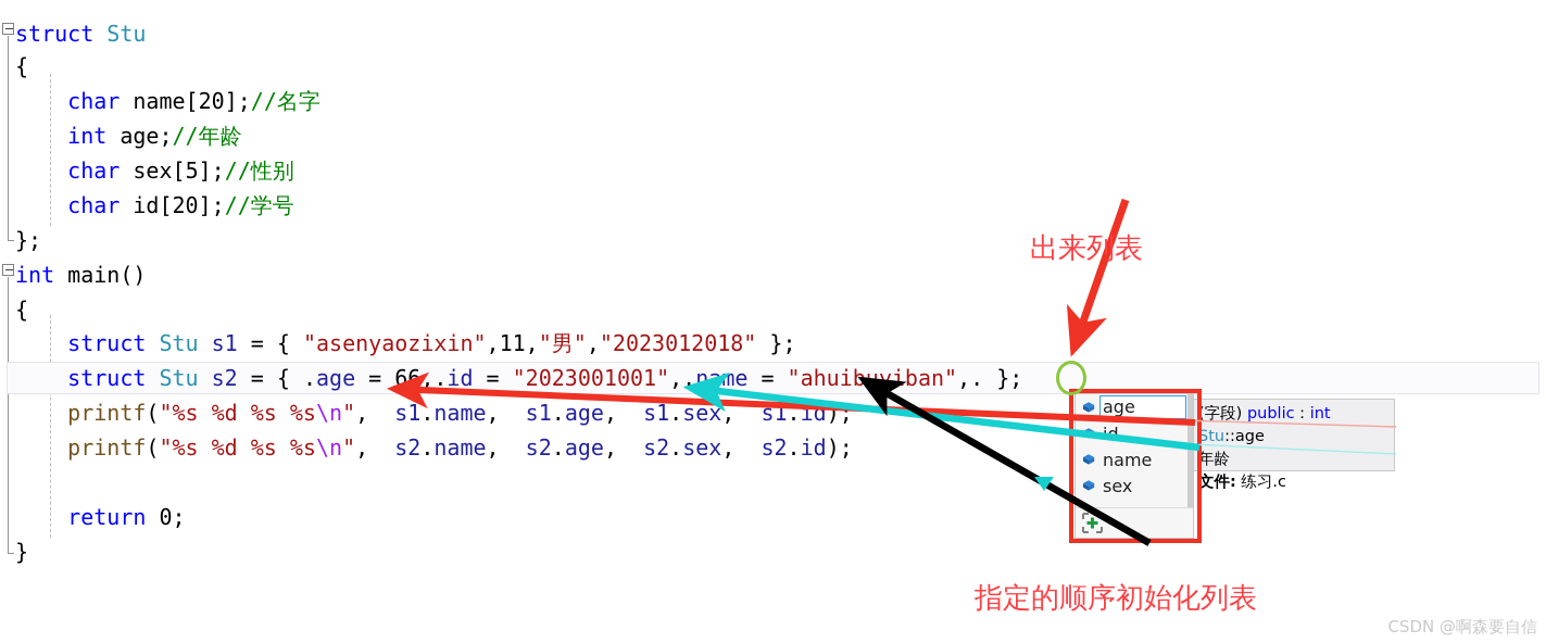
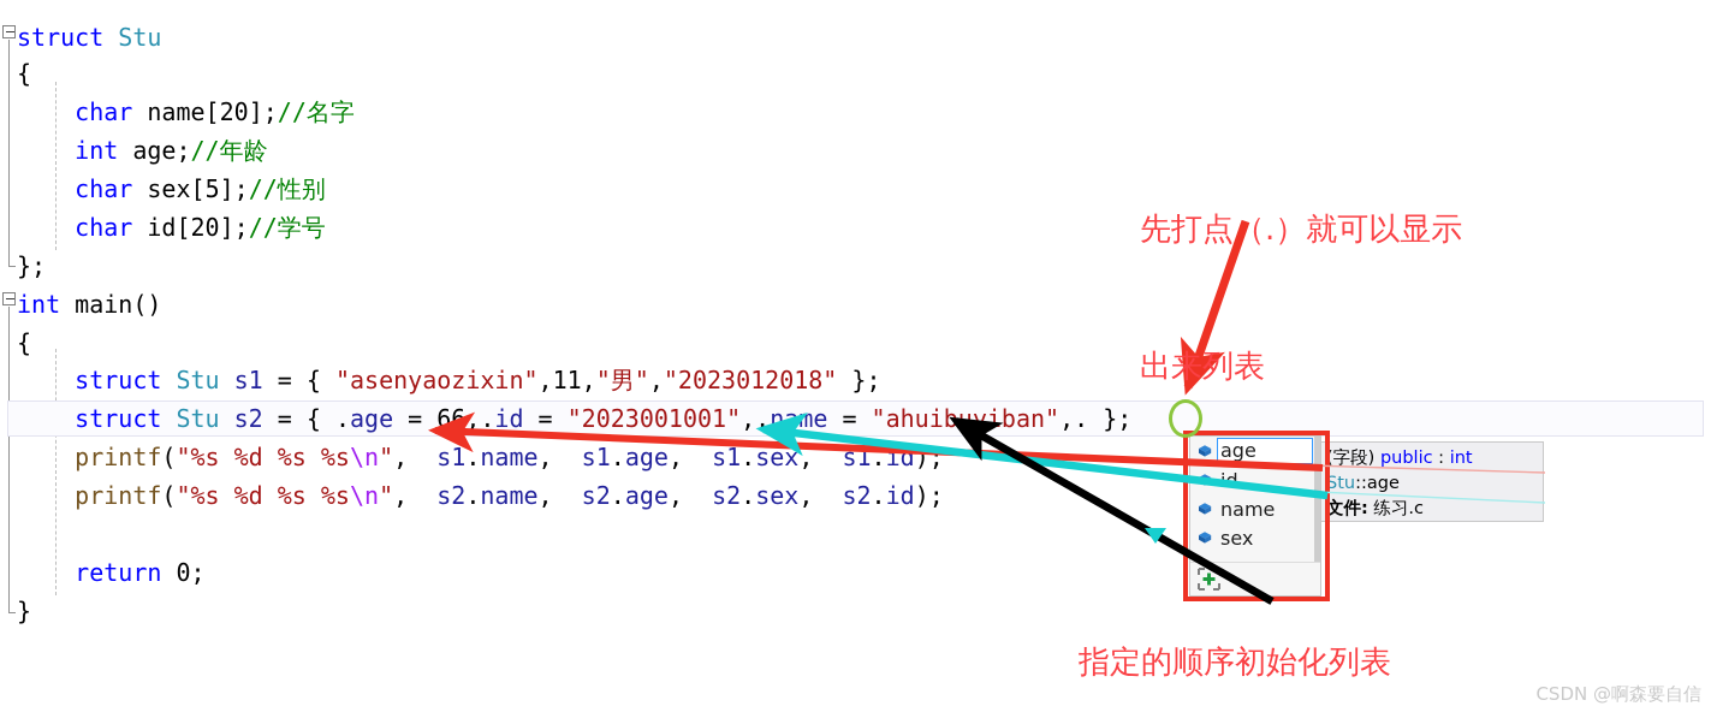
  struct Stu
  {
  char name[20];//名字
  int age;//年龄
  char sex[5];//性别
  char id[20];//学号
  };
  int main()
  {
  struct Stu s1 = { "asenyaozixin",11,"男","2023012018" };
  struct Stu s2 = { .age = 66,.id = "2023001001",.name = "ahuibuyiban",. };
  printf("%s %d %s %s\n", s1.name, s1.age, s1.sex, s1.id);
  printf("%s %d %s %s\n", s2.name, s2.age, s2.sex, s2.id);
  return 0;
  }
  (字段) public : int Stu::age
- 年龄
  文件: 练习.c
  age
  name
  sex
+ 先打点（.）就可以显示
  出来列表
  指定的顺序初始化列表
  CSDN @啊森要自信
